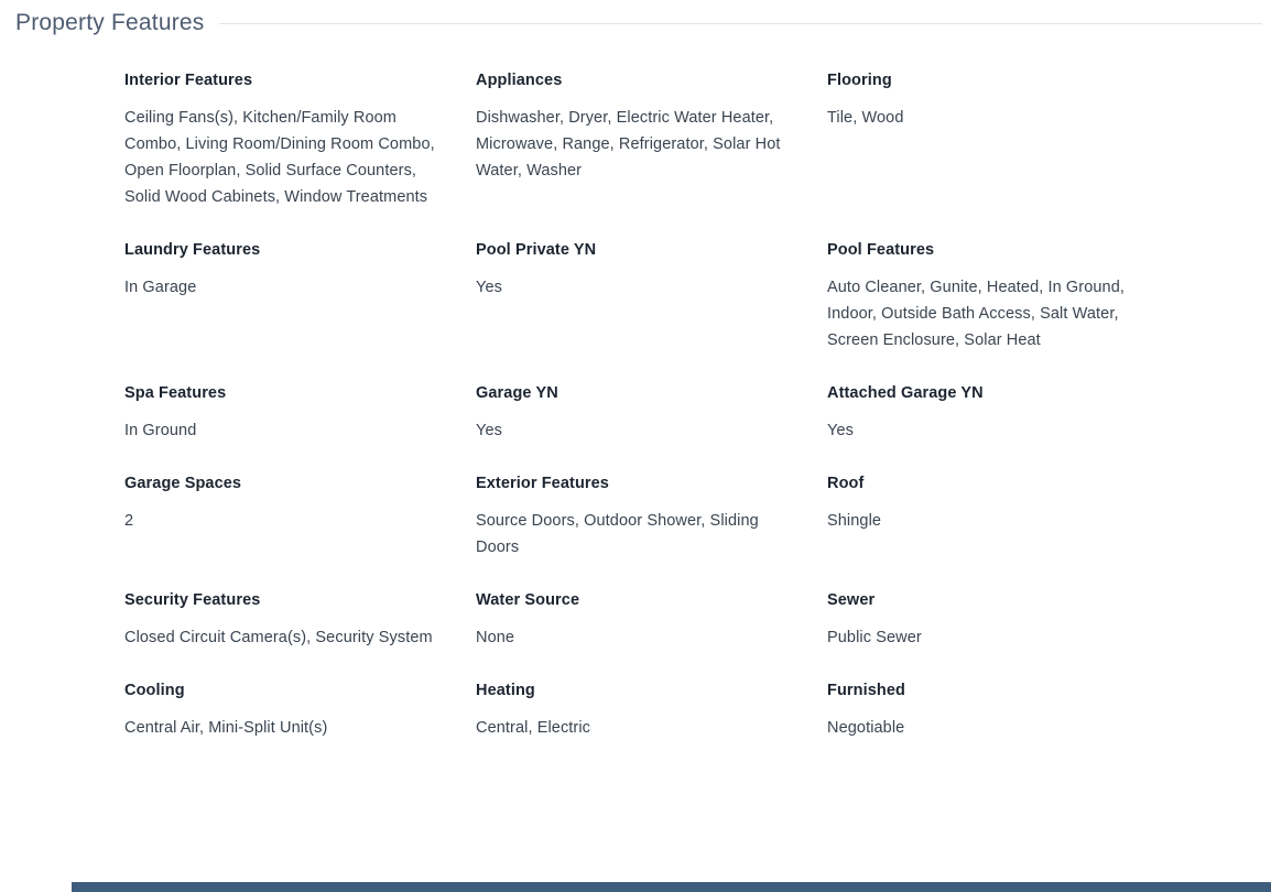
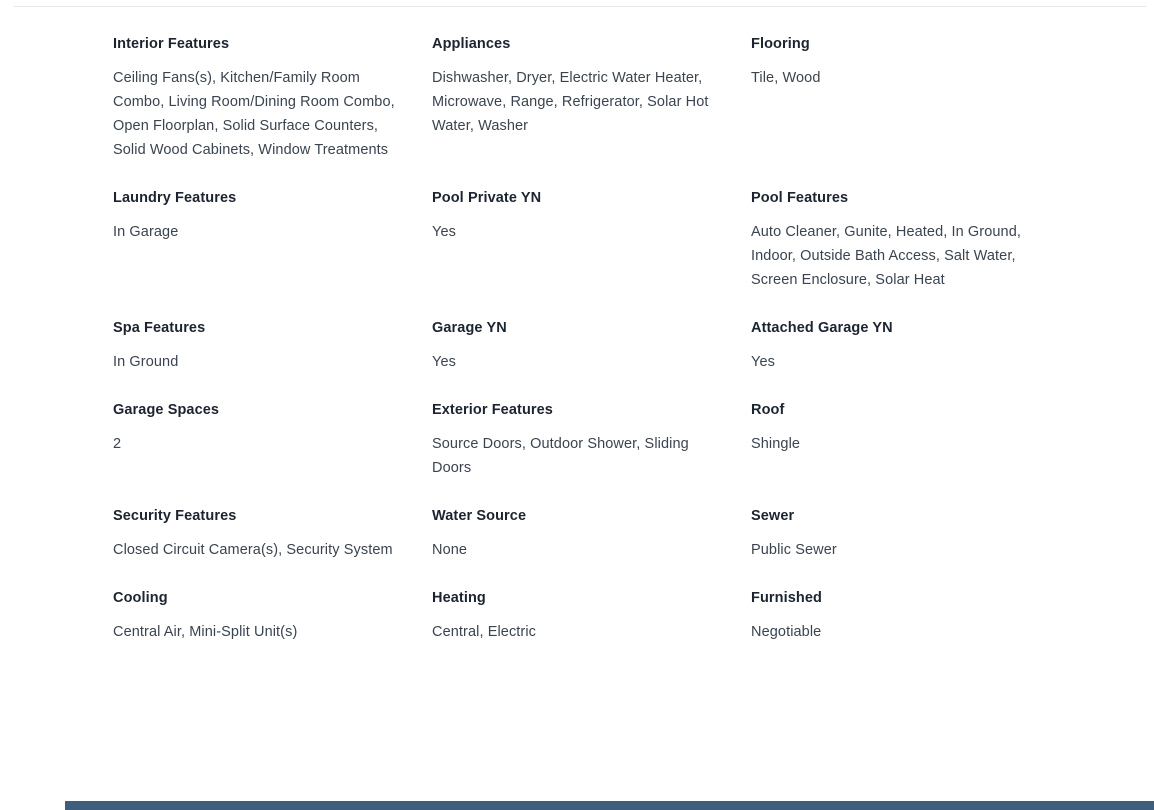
- Property Features
  Interior Features
  Ceiling Fans(s), Kitchen/Family Room Combo, Living Room/Dining Room Combo, Open Floorplan, Solid Surface Counters, Solid Wood Cabinets, Window Treatments
  Appliances
  Dishwasher, Dryer, Electric Water Heater, Microwave, Range, Refrigerator, Solar Hot Water, Washer
  Flooring
  Tile, Wood
  Laundry Features
  In Garage
  Pool Private YN
  Yes
  Pool Features
  Auto Cleaner, Gunite, Heated, In Ground, Indoor, Outside Bath Access, Salt Water, Screen Enclosure, Solar Heat
  Spa Features
  In Ground
  Garage YN
  Yes
  Attached Garage YN
  Yes
  Garage Spaces
  2
  Exterior Features
  Source Doors, Outdoor Shower, Sliding Doors
  Roof
  Shingle
  Security Features
  Closed Circuit Camera(s), Security System
  Water Source
  None
  Sewer
  Public Sewer
  Cooling
  Central Air, Mini-Split Unit(s)
  Heating
  Central, Electric
  Furnished
  Negotiable
